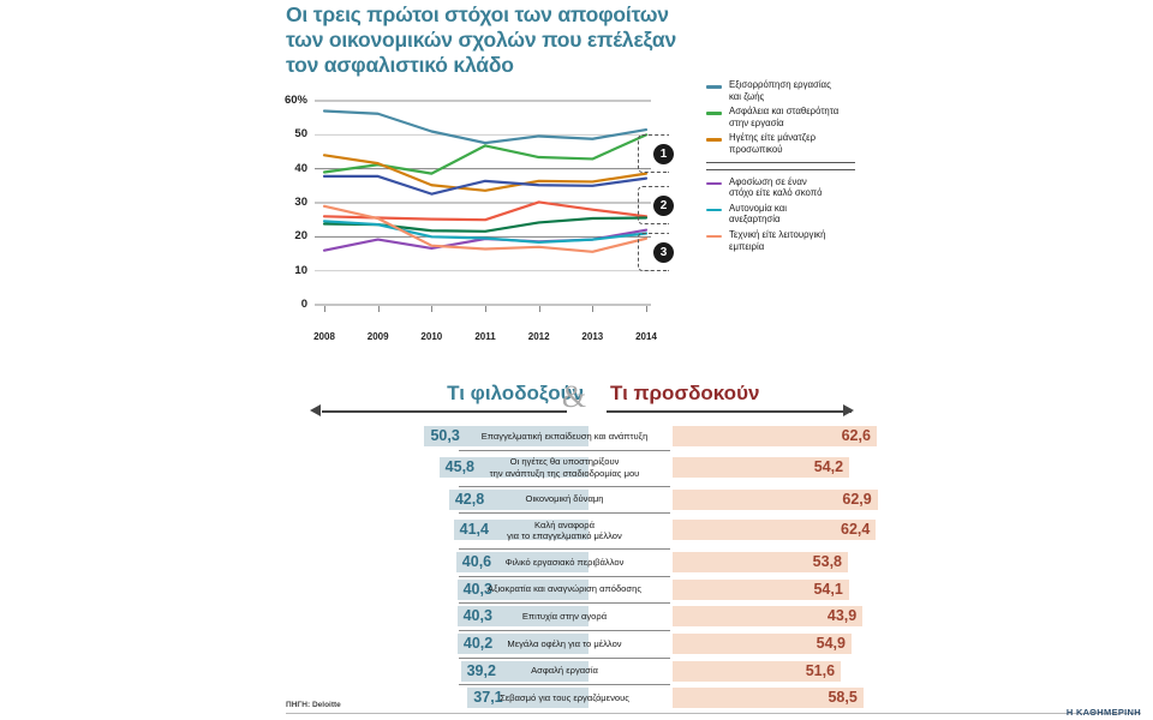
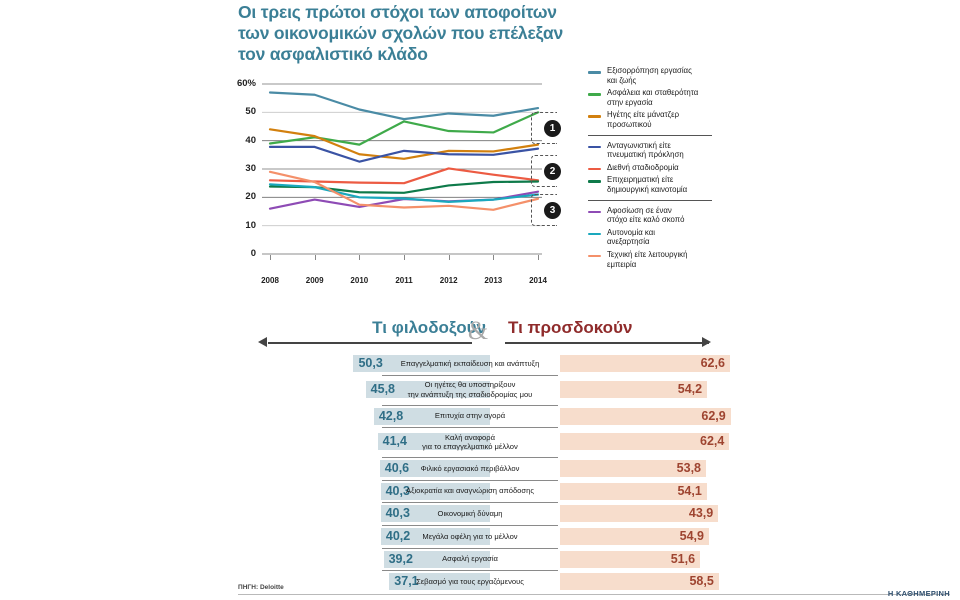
  Οι τρεις πρώτοι στόχοι των αποφοίτων
  των οικονομικών σχολών που επέλεξαν
  τον ασφαλιστικό κλάδο
  0
  10
  20
  30
  40
  50
  60%
  2008
  2009
  2010
  2011
  2012
  2013
  2014
  1
  2
  3
  Εξισορρόπηση εργασίας
  και ζωής
  Ασφάλεια και σταθερότητα
  στην εργασία
  Ηγέτης είτε μάνατζερ
  προσωπικού
+ Ανταγωνιστική είτε
+ πνευματική πρόκληση
+ Διεθνή σταδιοδρομία
+ Επιχειρηματική είτε
+ δημιουργική καινοτομία
  Αφοσίωση σε έναν
  στόχο είτε καλό σκοπό
  Αυτονομία και
  ανεξαρτησία
  Τεχνική είτε λειτουργική
  εμπειρία
  Τι φιλοδοξούν
  &
  Τι προσδοκούν
  50,3
  Επαγγελματική εκπαίδευση και ανάπτυξη
  62,6
  45,8
  Οι ηγέτες θα υποστηρίξουν
  την ανάπτυξη της σταδιοδρομίας μου
  54,2
  42,8
- Οικονομική δύναμη
+ Επιτυχία στην αγορά
  62,9
  41,4
  Καλή αναφορά
  για το επαγγελματικό μέλλον
  62,4
  40,6
  Φιλικό εργασιακό περιβάλλον
  53,8
  40,3
  Αξιοκρατία και αναγνώριση απόδοσης
  54,1
  40,3
- Επιτυχία στην αγορά
+ Οικονομική δύναμη
  43,9
  40,2
  Μεγάλα οφέλη για το μέλλον
  54,9
  39,2
  Ασφαλή εργασία
  51,6
  37,1
  Σεβασμό για τους εργαζόμενους
  58,5
  Η ΚΑΘΗΜΕΡΙΝΗ
